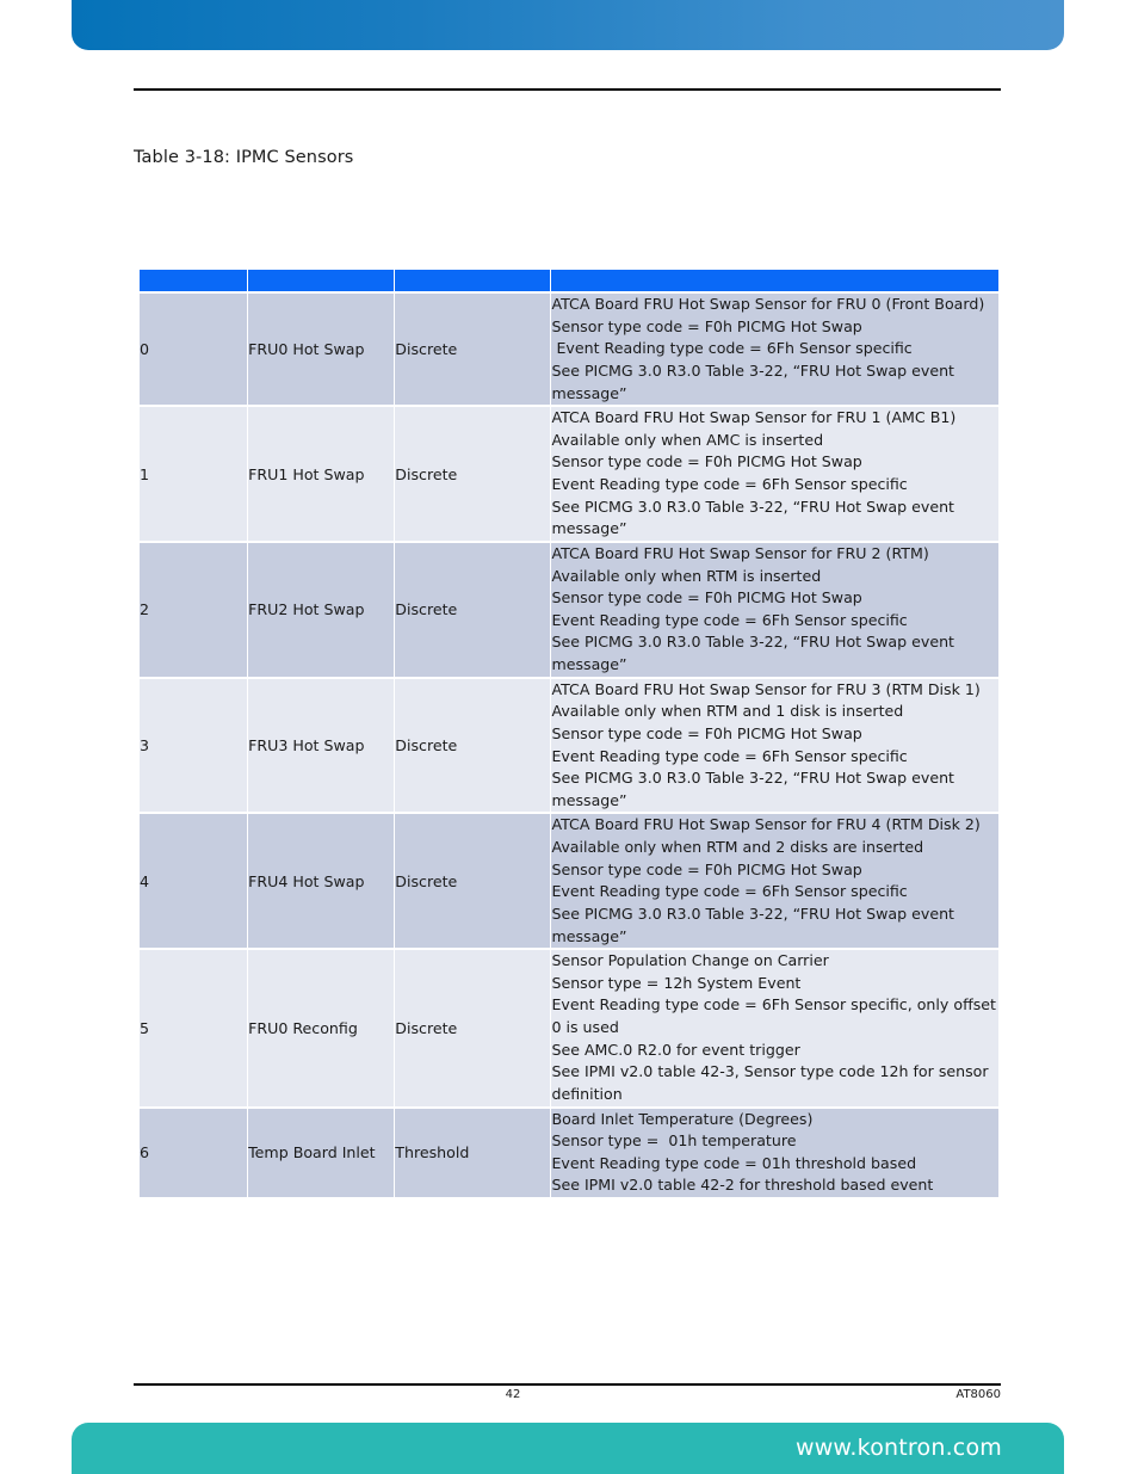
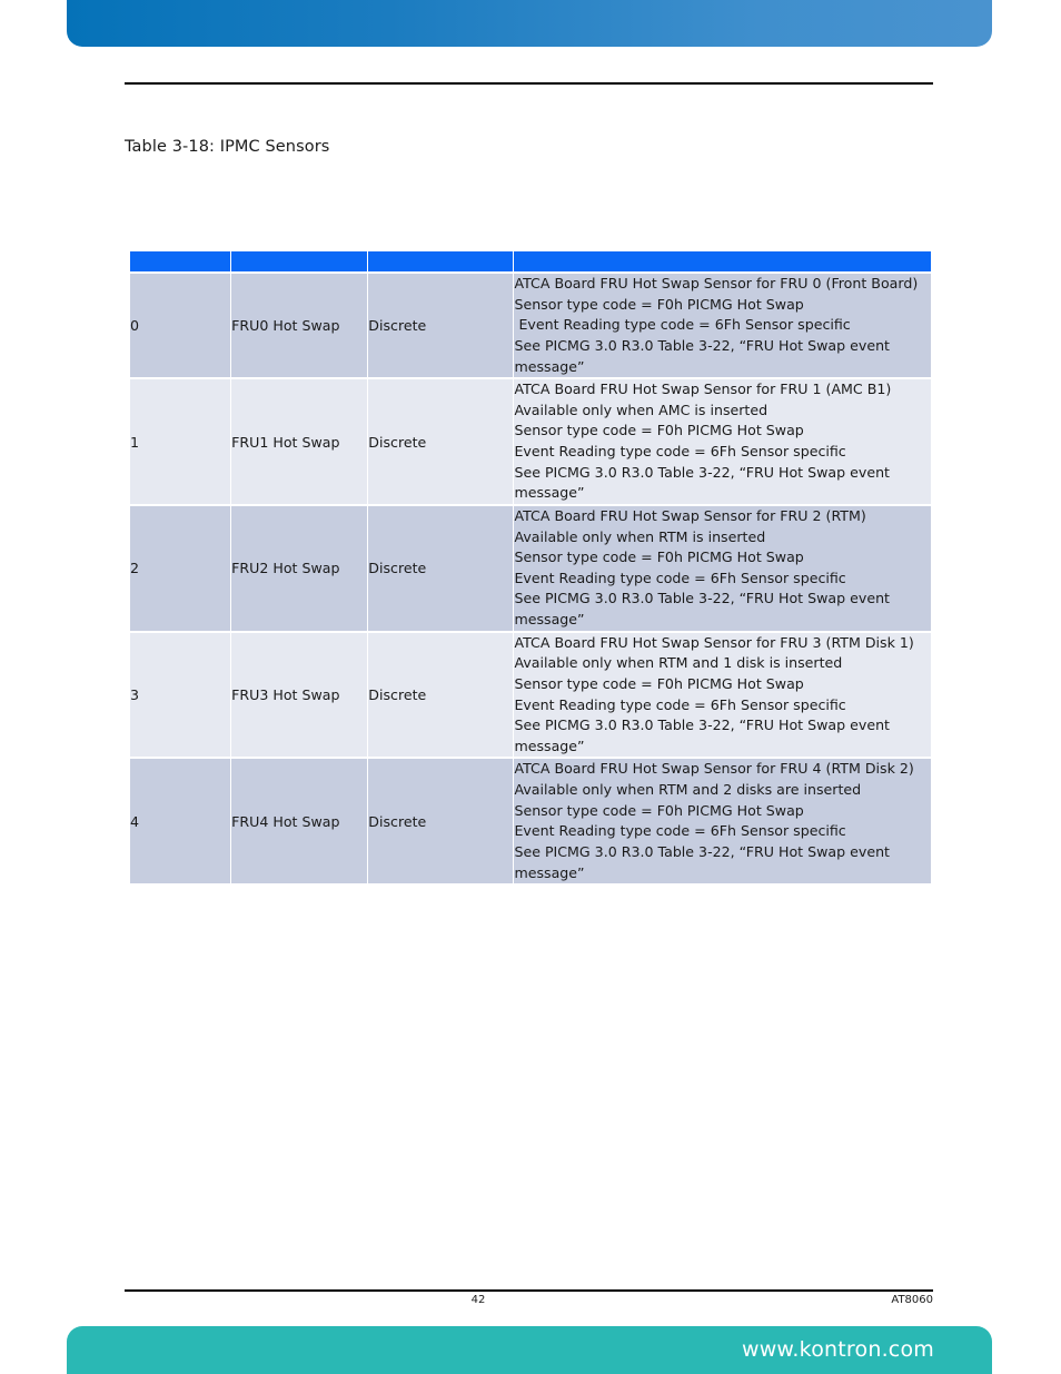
  Table 3-18: IPMC Sensors
  0	FRU0 Hot Swap	Discrete	ATCA Board FRU Hot Swap Sensor for FRU 0 (Front Board) Sensor type code = F0h PICMG Hot Swap Event Reading type code = 6Fh Sensor specific See PICMG 3.0 R3.0 Table 3-22, “FRU Hot Swap event message”
  1	FRU1 Hot Swap	Discrete	ATCA Board FRU Hot Swap Sensor for FRU 1 (AMC B1) Available only when AMC is inserted Sensor type code = F0h PICMG Hot Swap Event Reading type code = 6Fh Sensor specific See PICMG 3.0 R3.0 Table 3-22, “FRU Hot Swap event message”
  2	FRU2 Hot Swap	Discrete	ATCA Board FRU Hot Swap Sensor for FRU 2 (RTM) Available only when RTM is inserted Sensor type code = F0h PICMG Hot Swap Event Reading type code = 6Fh Sensor specific See PICMG 3.0 R3.0 Table 3-22, “FRU Hot Swap event message”
  3	FRU3 Hot Swap	Discrete	ATCA Board FRU Hot Swap Sensor for FRU 3 (RTM Disk 1) Available only when RTM and 1 disk is inserted Sensor type code = F0h PICMG Hot Swap Event Reading type code = 6Fh Sensor specific See PICMG 3.0 R3.0 Table 3-22, “FRU Hot Swap event message”
  4	FRU4 Hot Swap	Discrete	ATCA Board FRU Hot Swap Sensor for FRU 4 (RTM Disk 2) Available only when RTM and 2 disks are inserted Sensor type code = F0h PICMG Hot Swap Event Reading type code = 6Fh Sensor specific See PICMG 3.0 R3.0 Table 3-22, “FRU Hot Swap event message”
- 5	FRU0 Reconfig	Discrete	Sensor Population Change on Carrier Sensor type = 12h System Event Event Reading type code = 6Fh Sensor specific, only offset 0 is used See AMC.0 R2.0 for event trigger See IPMI v2.0 table 42-3, Sensor type code 12h for sensor definition
- 6	Temp Board Inlet	Threshold	Board Inlet Temperature (Degrees) Sensor type = 01h temperature Event Reading type code = 01h threshold based See IPMI v2.0 table 42-2 for threshold based event
  42
  AT8060
  www.kontron.com
